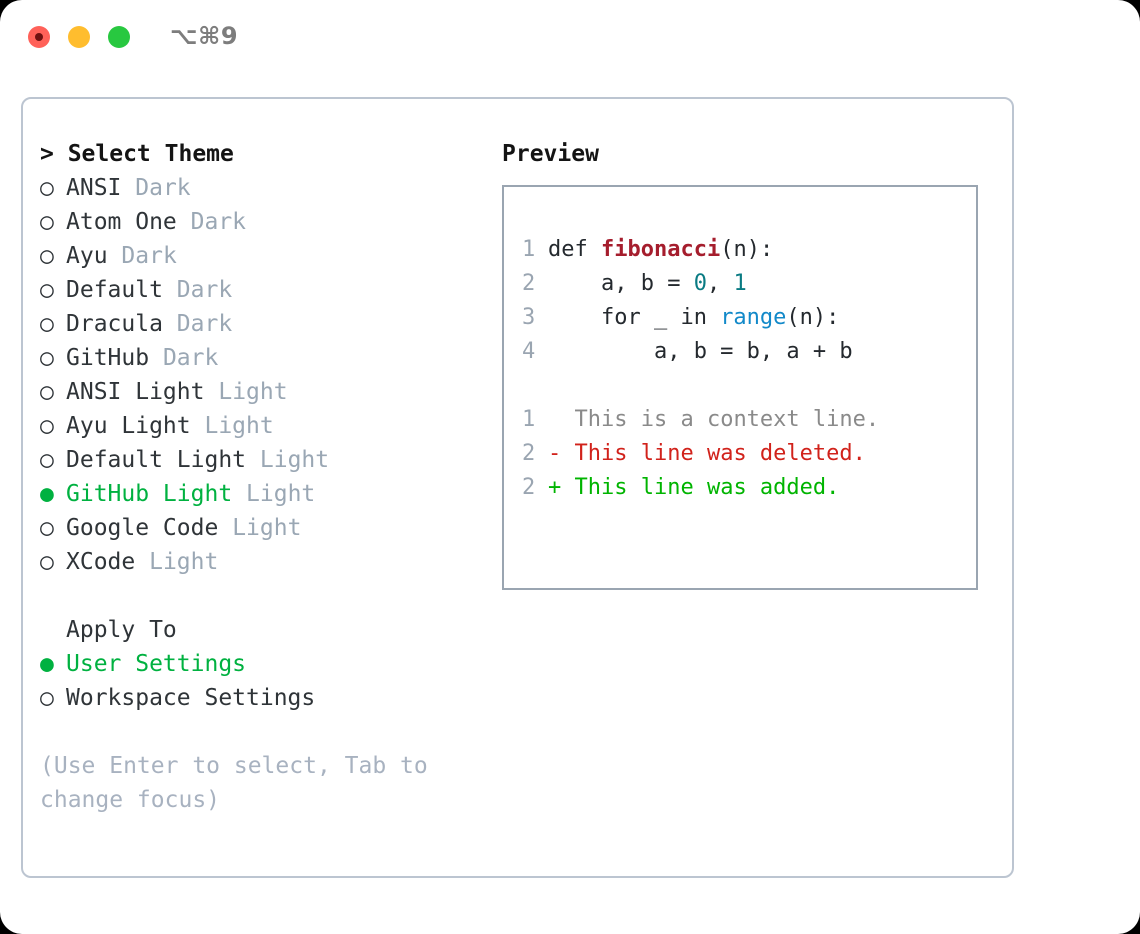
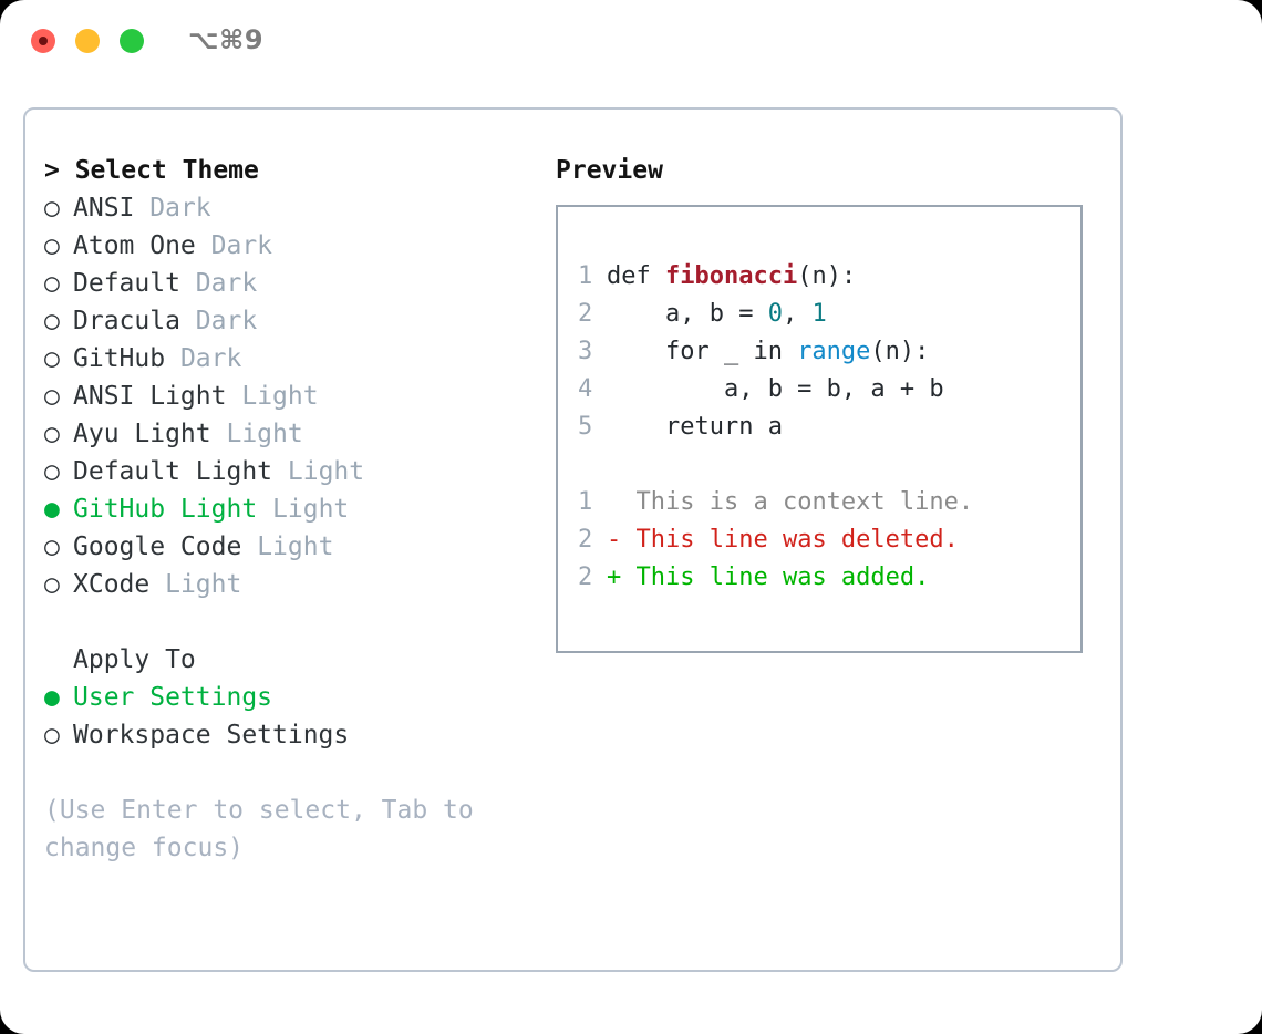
  ⌥⌘9
  > Select Theme
  ○ ANSI Dark
  ○ Atom One Dark
- ○ Ayu Dark
  ○ Default Dark
  ○ Dracula Dark
  ○ GitHub Dark
  ○ ANSI Light Light
  ○ Ayu Light Light
  ○ Default Light Light
  ● GitHub Light Light
  ○ Google Code Light
  ○ XCode Light
  Apply To
  ● User Settings
  ○ Workspace Settings
  (Use Enter to select, Tab to change focus)
  Preview
  1 def fibonacci(n):
  2 a, b = 0, 1
  3 for _ in range(n):
  4 a, b = b, a + b
+ 5 return a
  1 This is a context line.
  2 - This line was deleted.
  2 + This line was added.
